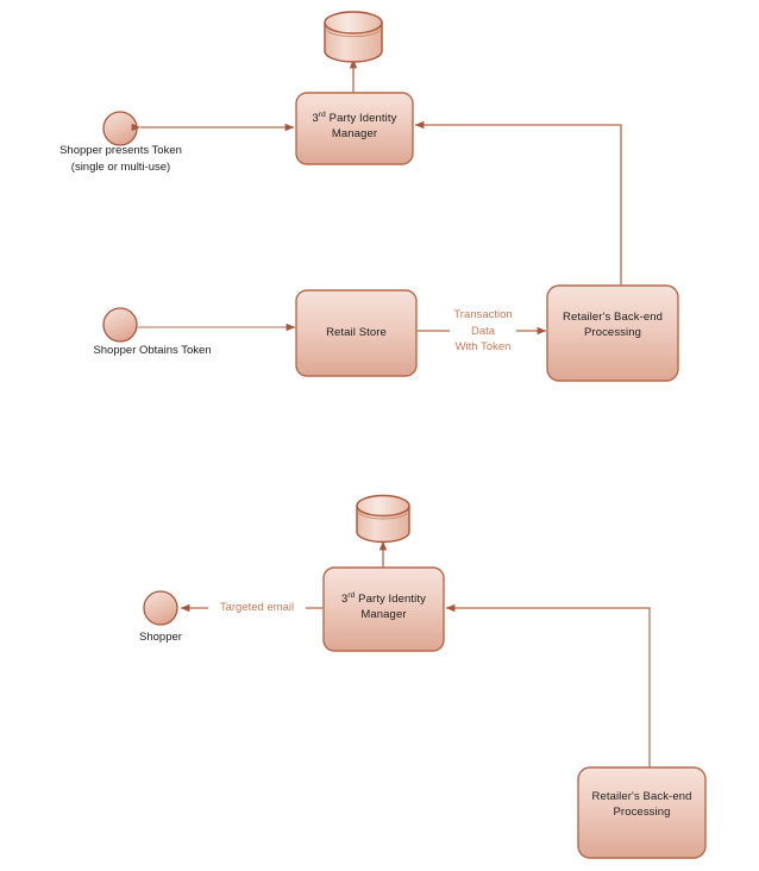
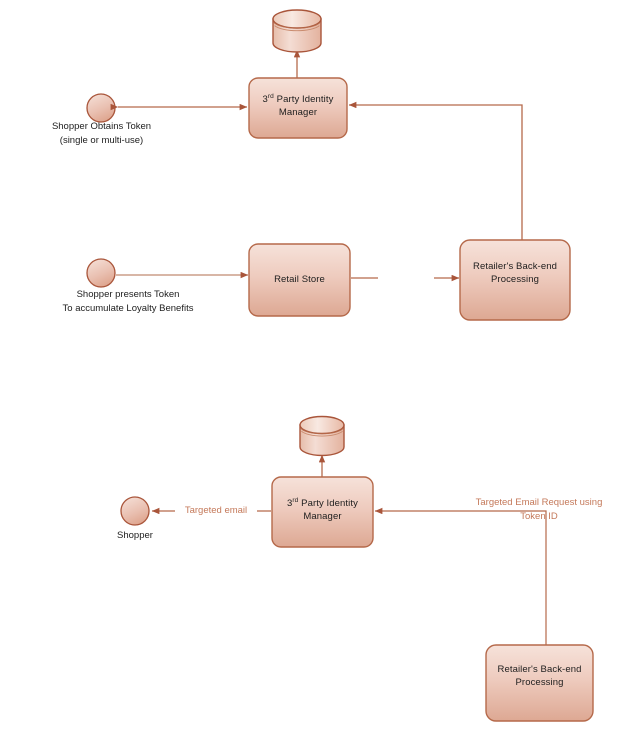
  3 Party Identity
  Manager
- Shopper presents Token
+ Shopper Obtains Token
  (single or multi-use)
- Shopper Obtains Token
+ Shopper presents Token
+ To accumulate Loyalty Benefits
  Retail Store
- Transaction
- Data
- With Token
  Retailer's Back-end
  Processing
  3 Party Identity
  Manager
  Shopper
  Targeted email
+ Targeted Email Request using
+ Token ID
  Retailer's Back-end
  Processing
